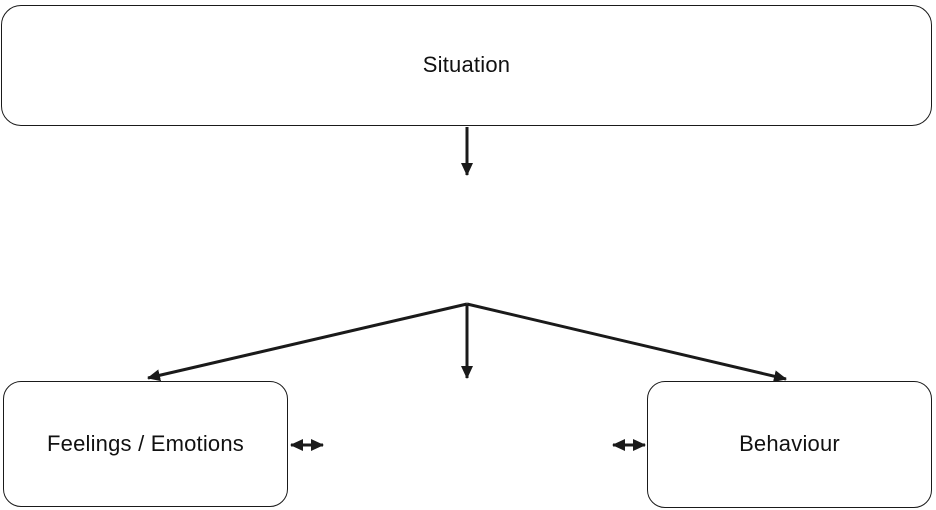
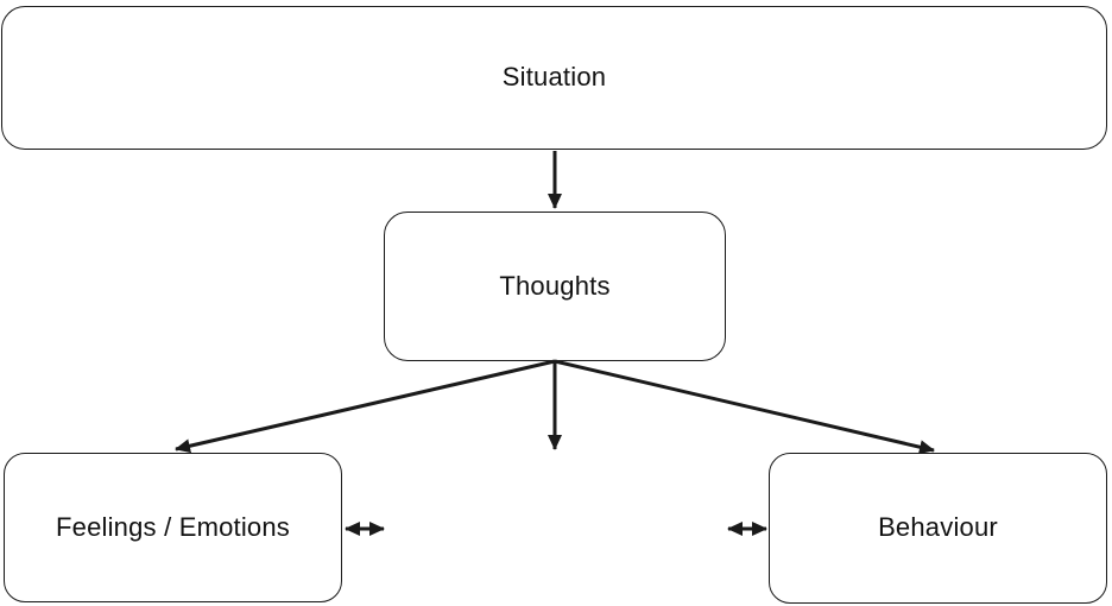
  Situation
+ Thoughts
  Feelings / Emotions
  Behaviour
